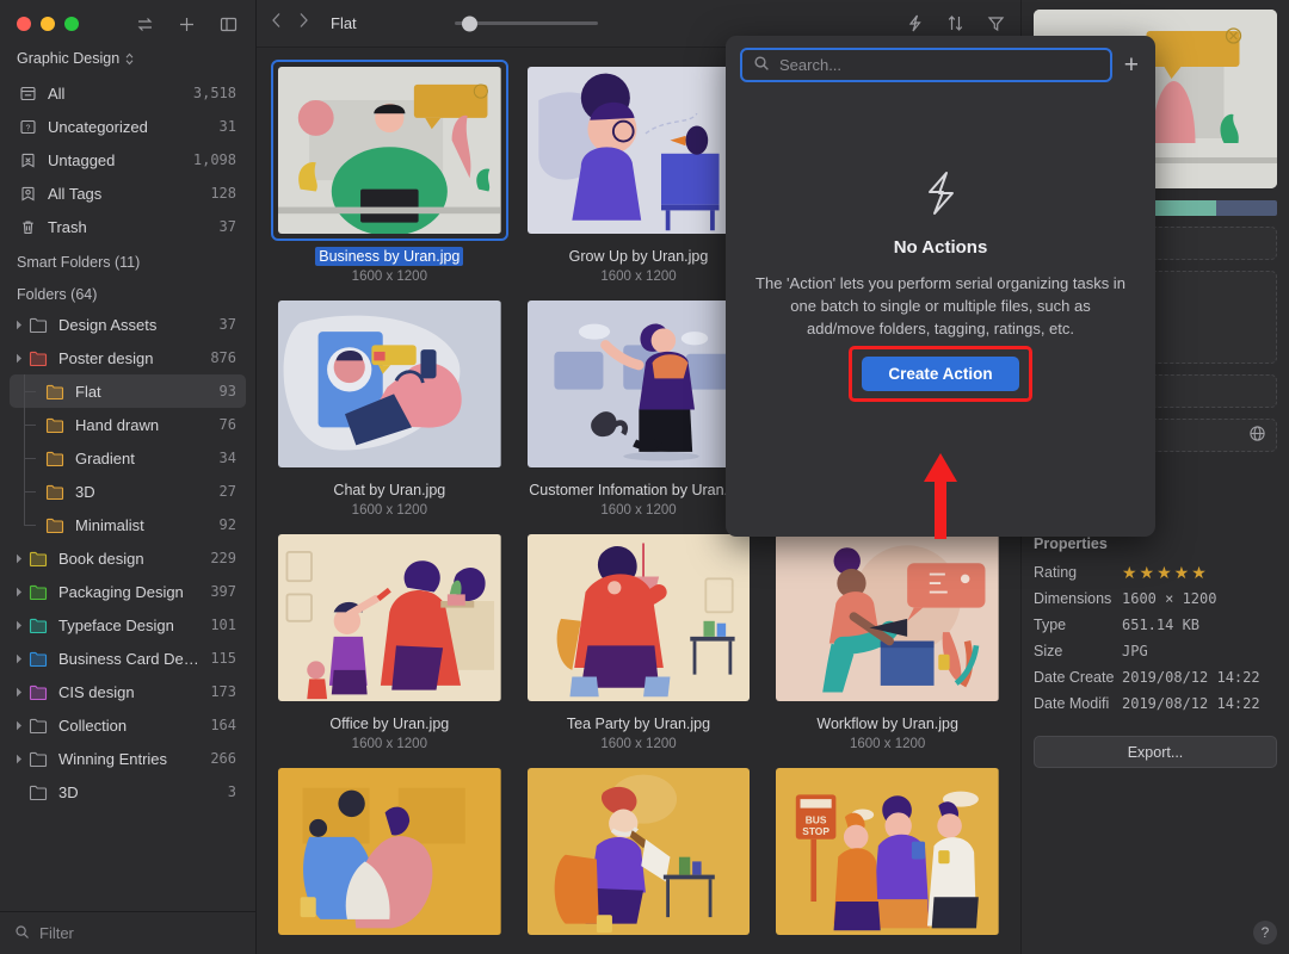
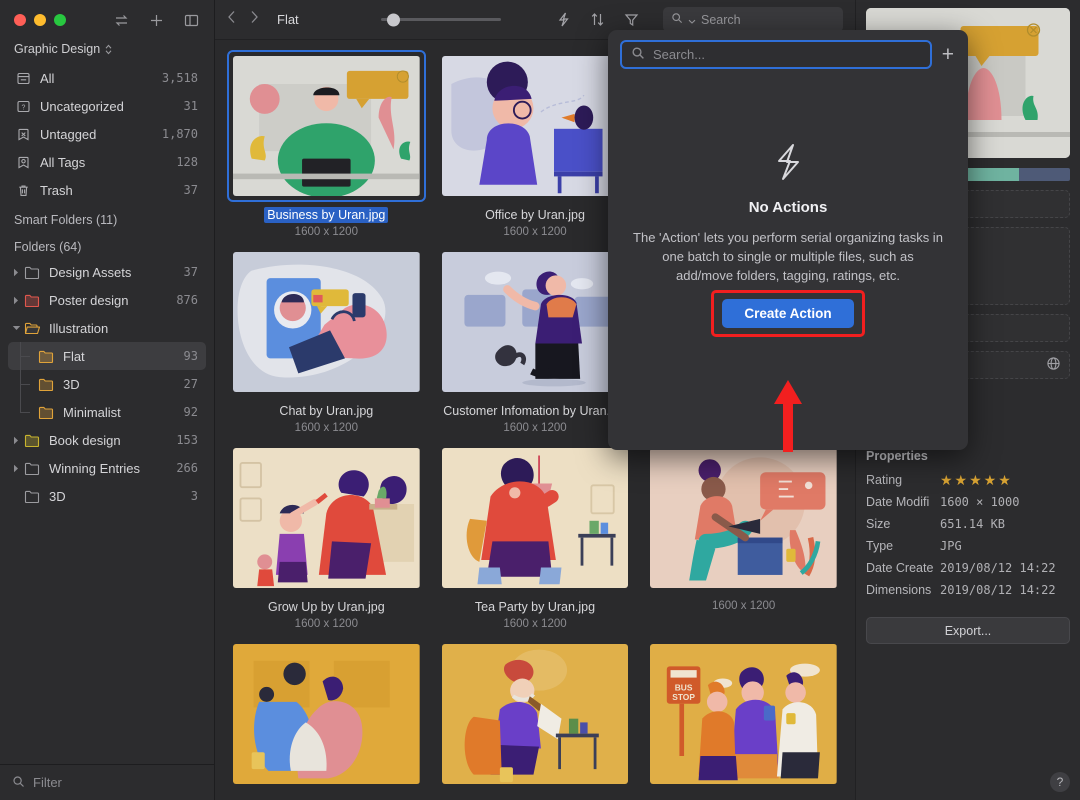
  Graphic Design
  All
  3,518
  Uncategorized
  31
  Untagged
- 1,098
+ 1,870
  All Tags
  128
  Trash
  37
  Smart Folders (11)
  Folders (64)
  Design Assets
  37
  Poster design
  876
+ Illustration
  Flat
  93
- Hand drawn
- 76
- Gradient
- 34
  3D
  27
  Minimalist
  92
  Book design
- 229
+ 153
- Packaging Design
- 397
- Typeface Design
- 101
- Business Card Des…
- 115
- CIS design
- 173
- Collection
- 164
  Winning Entries
  266
  3D
  3
  Filter
  Flat
+ Search
  Business by Uran.jpg
  1600 x 1200
- Grow Up by Uran.jpg
+ Office by Uran.jpg
  1600 x 1200
  Chat by Uran.jpg
  1600 x 1200
  Customer Infomation by Uran
  1600 x 1200
- Office by Uran.jpg
+ Grow Up by Uran.jpg
  1600 x 1200
  Tea Party by Uran.jpg
  1600 x 1200
- Workflow by Uran.jpg
  1600 x 1200
  BUS
  STOP
  Properties
  Rating
  ★★★★★
- Dimensions
+ Date Modifi
- 1600 × 1200
+ 1600 × 1000
- Type
+ Size
  651.14 KB
- Size
+ Type
  JPG
  Date Create
  2019/08/12 14:22
- Date Modifi
+ Dimensions
  2019/08/12 14:22
  Export...
  ?
  Search...
  +
  No Actions
  The 'Action' lets you perform serial organizing tasks in one batch to single or multiple files, such as add/move folders, tagging, ratings, etc.
  Create Action
